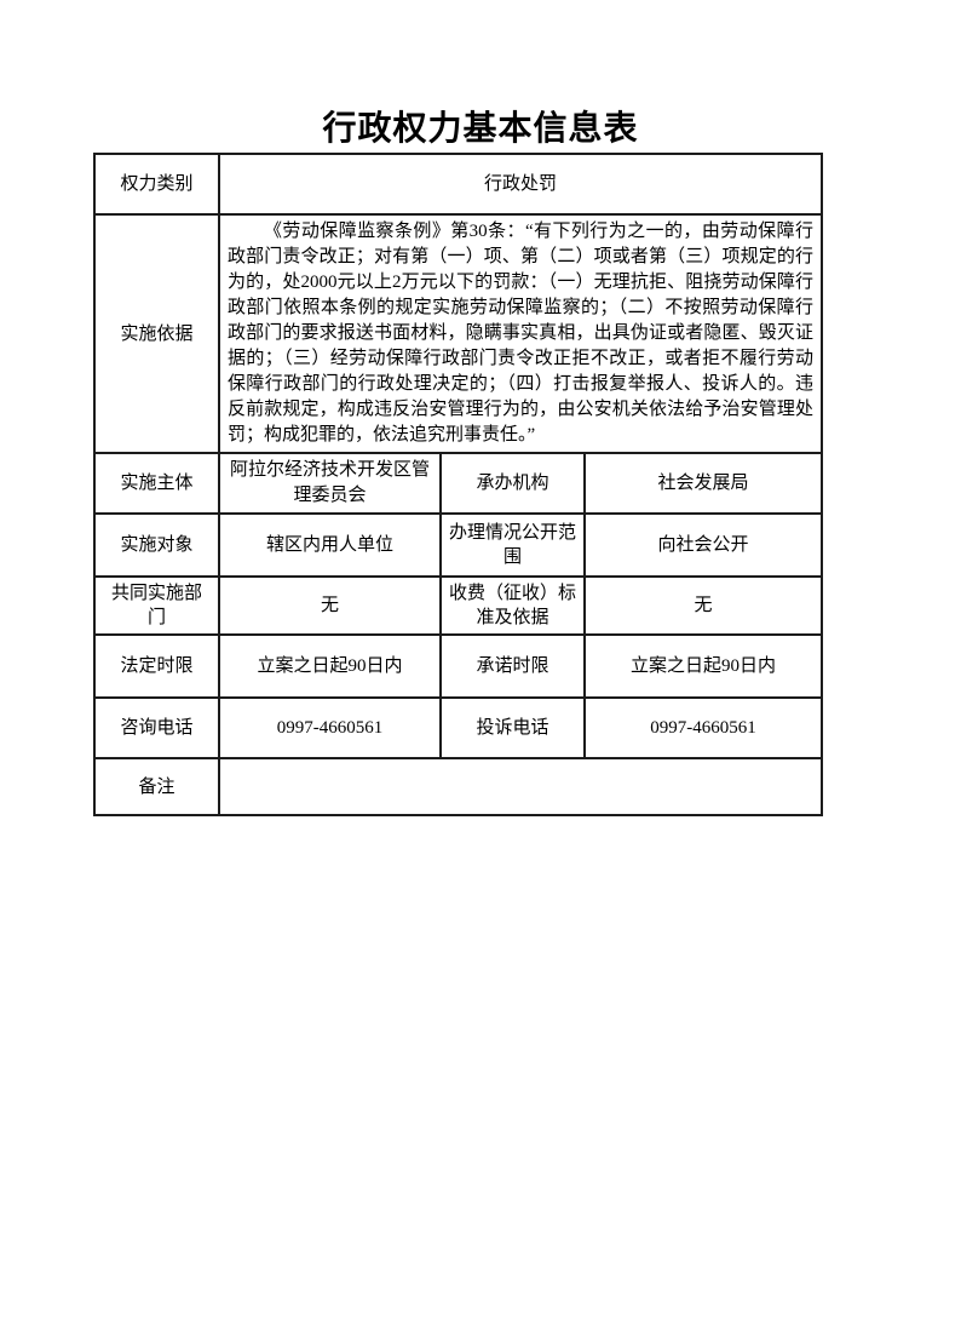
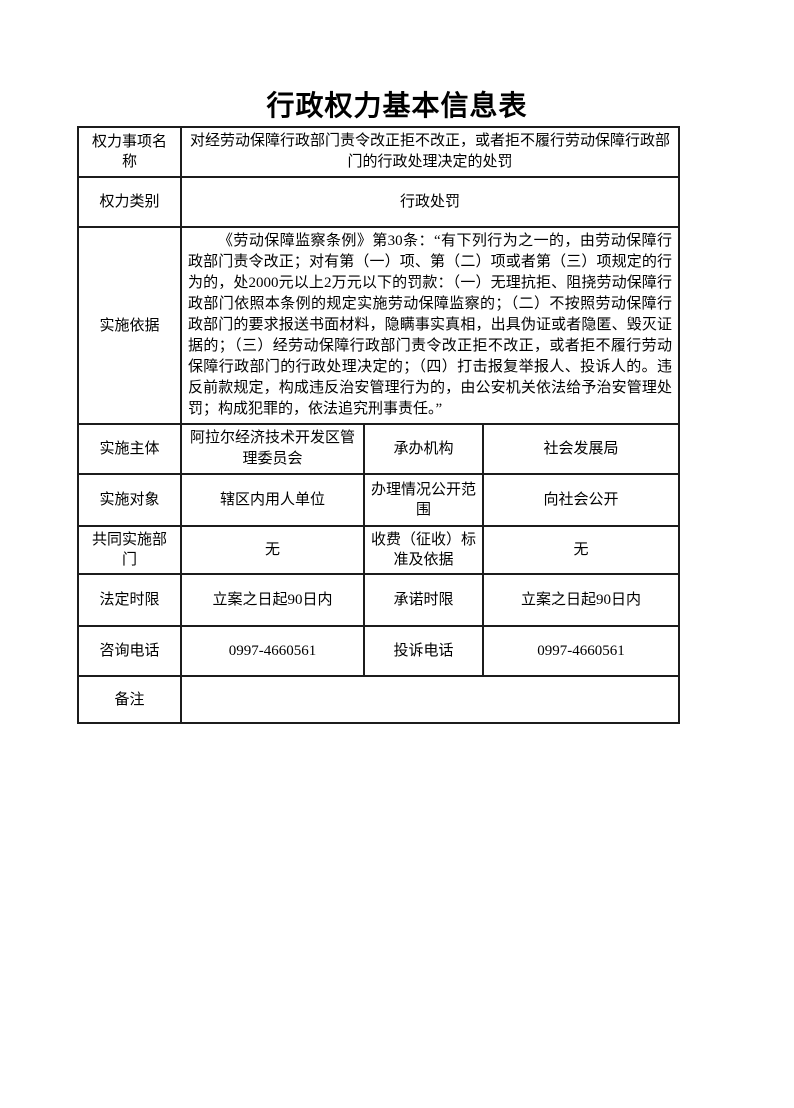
  行政权力基本信息表
+ 权力事项名称	对经劳动保障行政部门责令改正拒不改正，或者拒不履行劳动保障行政部门的行政处理决定的处罚
  权力类别	行政处罚
  实施依据	《劳动保障监察条例》第30条：“有下列行为之一的，由劳动保障行政部门责令改正；对有第（一）项、第（二）项或者第（三）项规定的行为的，处2000元以上2万元以下的罚款：（一）无理抗拒、阻挠劳动保障行政部门依照本条例的规定实施劳动保障监察的；（二）不按照劳动保障行政部门的要求报送书面材料，隐瞒事实真相，出具伪证或者隐匿、毁灭证据的；（三）经劳动保障行政部门责令改正拒不改正，或者拒不履行劳动保障行政部门的行政处理决定的；（四）打击报复举报人、投诉人的。违反前款规定，构成违反治安管理行为的，由公安机关依法给予治安管理处罚；构成犯罪的，依法追究刑事责任。”
  实施主体	阿拉尔经济技术开发区管理委员会	承办机构	社会发展局
  实施对象	辖区内用人单位	办理情况公开范围	向社会公开
  共同实施部门	无	收费（征收）标准及依据	无
  法定时限	立案之日起90日内	承诺时限	立案之日起90日内
  咨询电话	0997-4660561	投诉电话	0997-4660561
  备注
